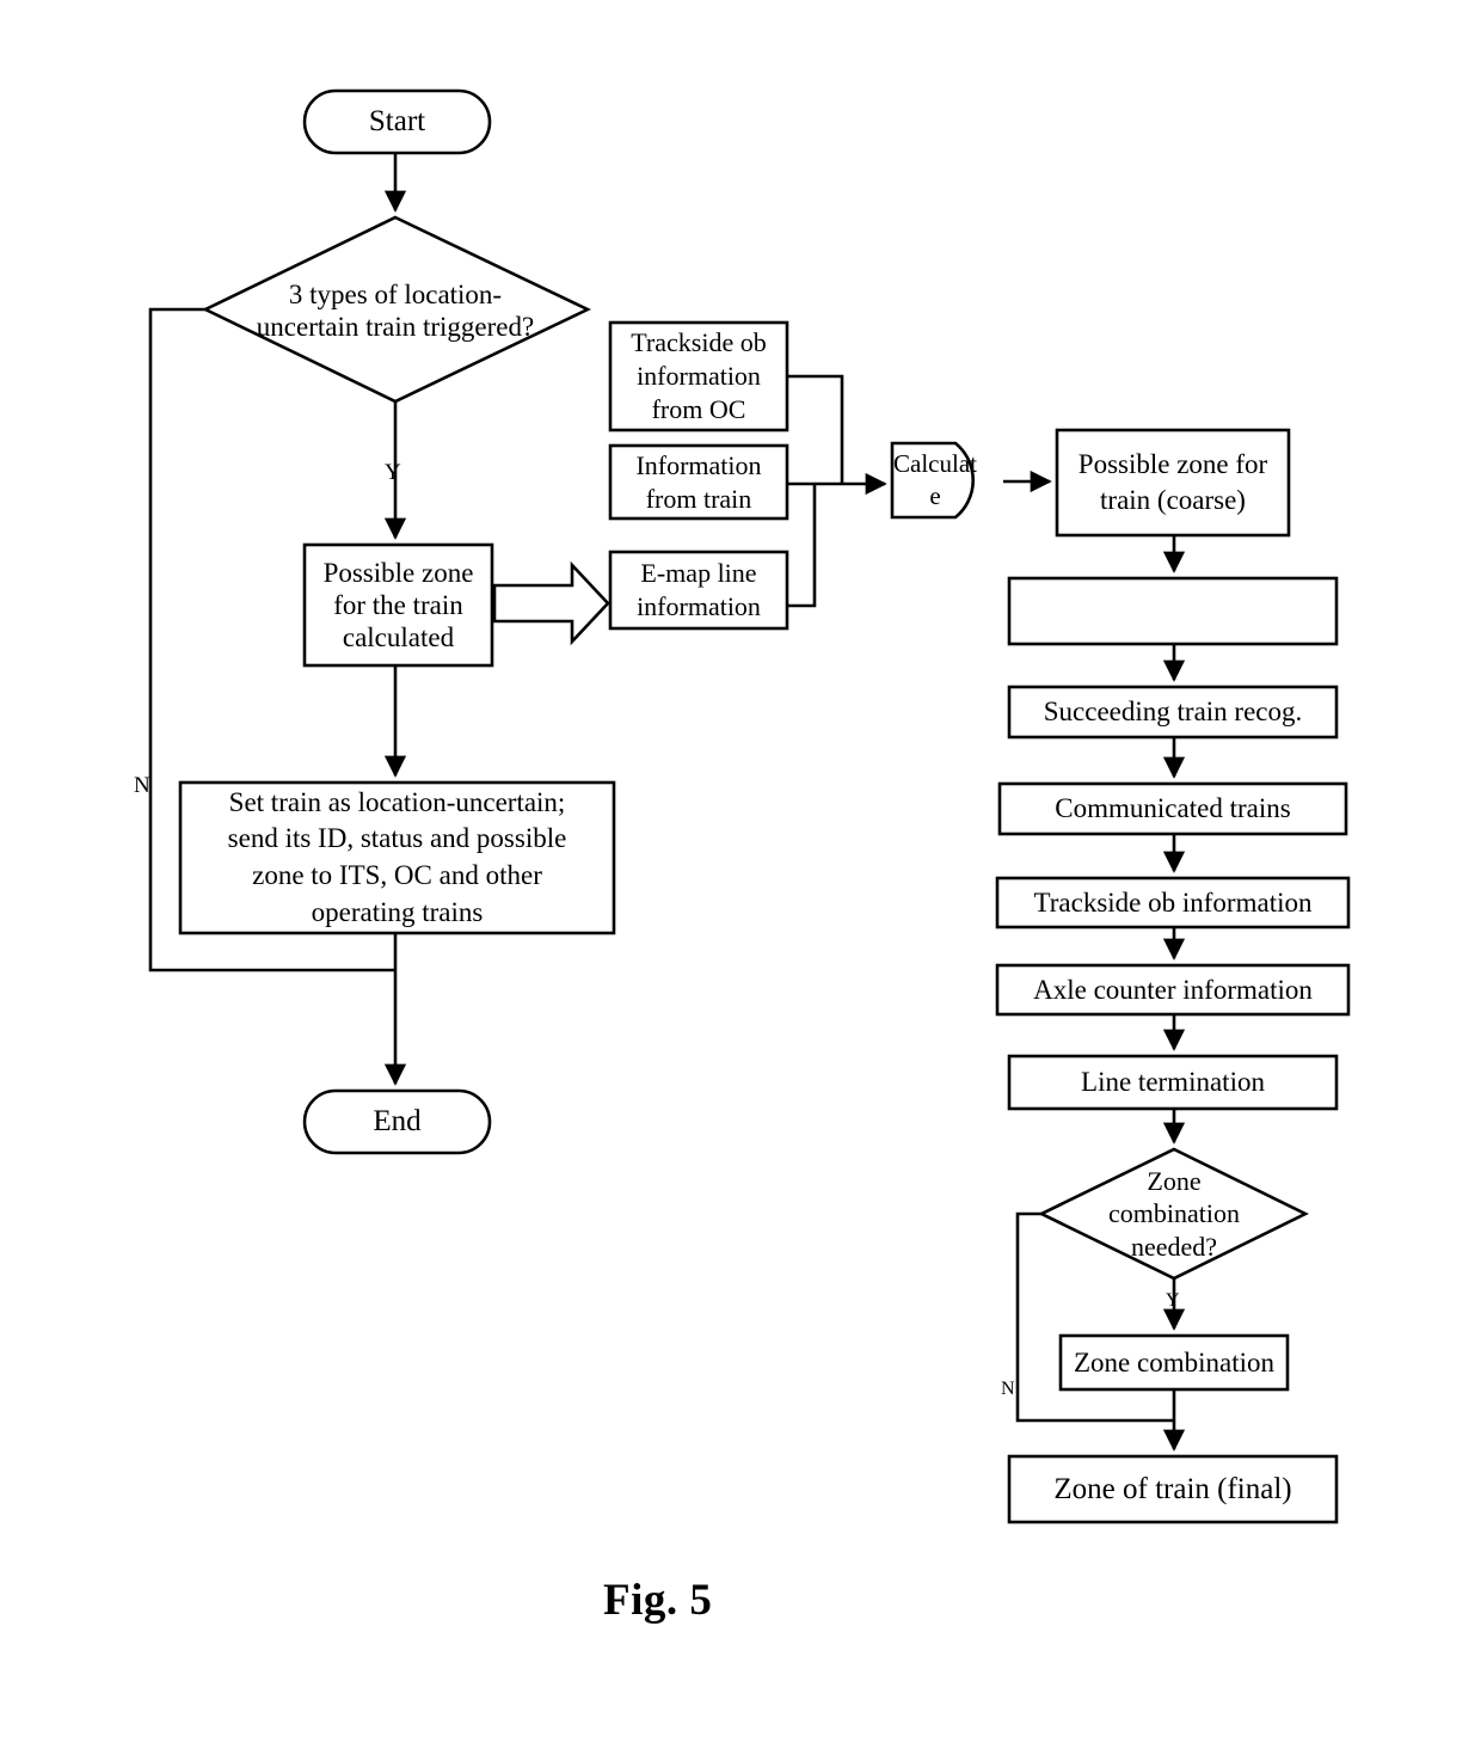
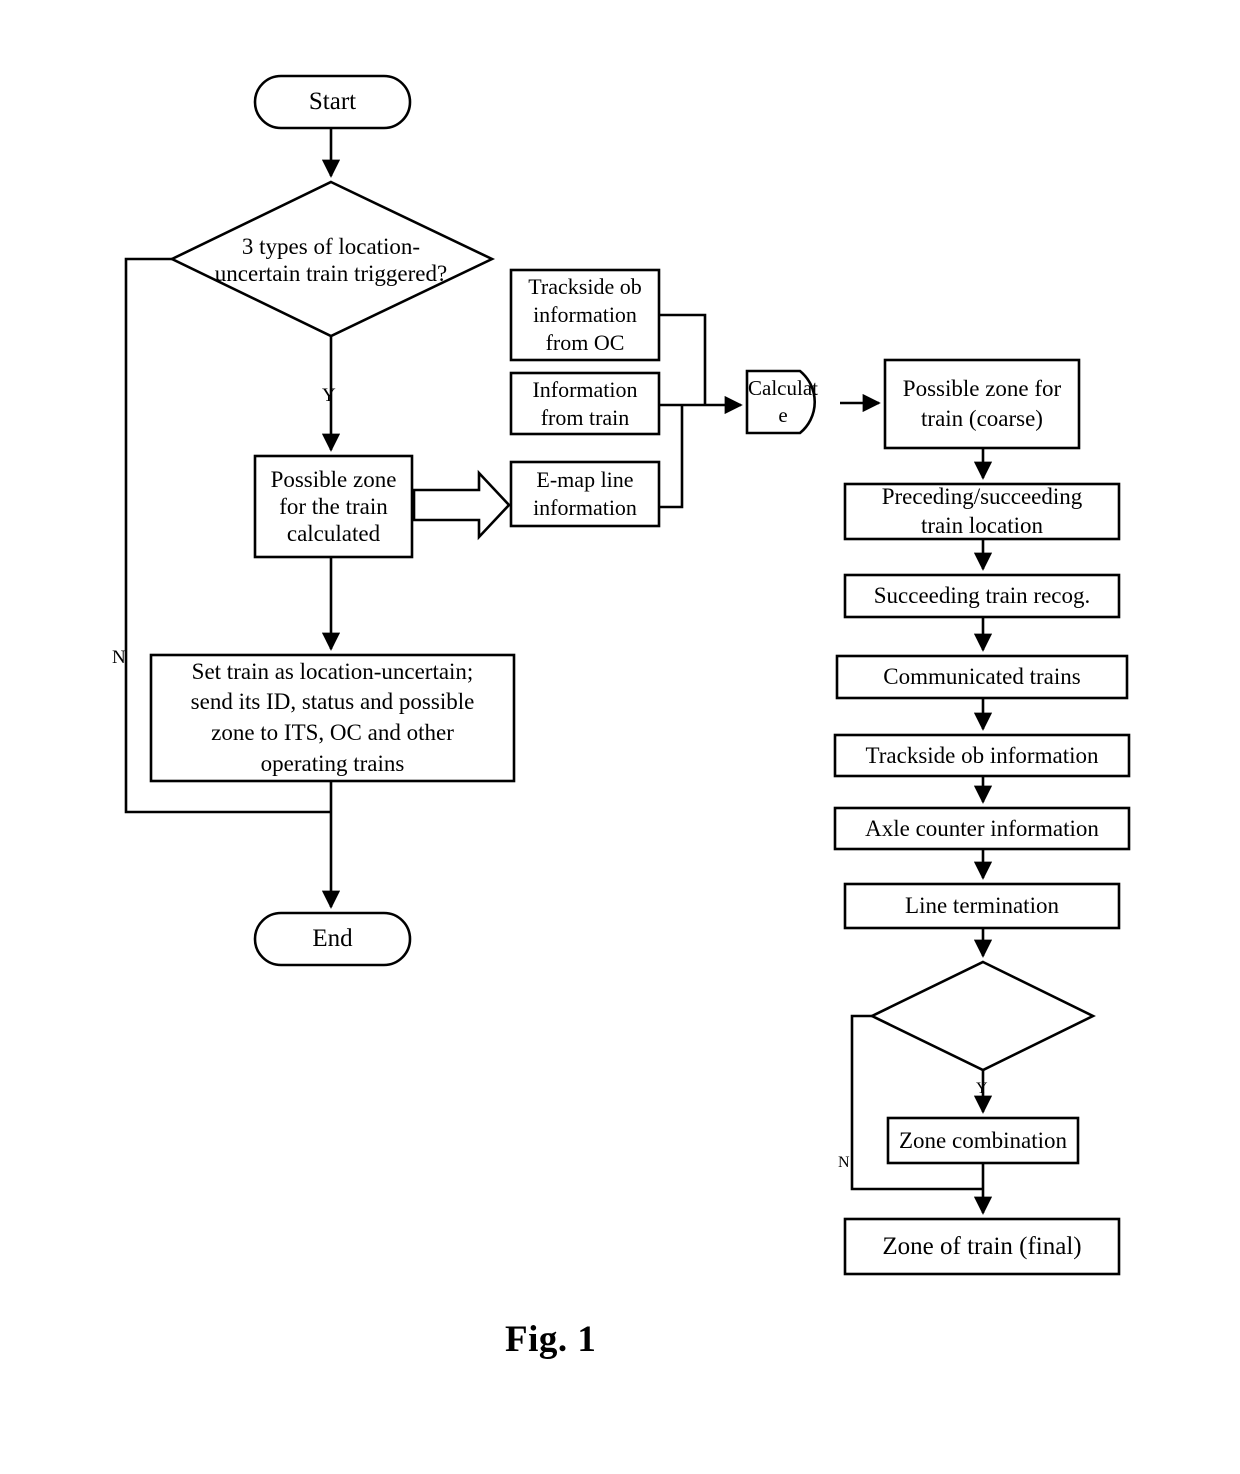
  Start
  3 types of location-
  uncertain train triggered?
  Possible zone
  for the train
  calculated
  Set train as location-uncertain;
  send its ID, status and possible
  zone to ITS, OC and other
  operating trains
  End
  Trackside ob
  information
  from OC
  Information
  from train
  E-map line
  information
  Calculat
  e
  Possible zone for
  train (coarse)
+ Preceding/succeeding
+ train location
  Succeeding train recog.
  Communicated trains
  Trackside ob information
  Axle counter information
  Line termination
- Zone
- combination
- needed?
  Zone combination
  Zone of train (final)
  Y
  N
  Y
  N
- Fig. 5
+ Fig. 1
